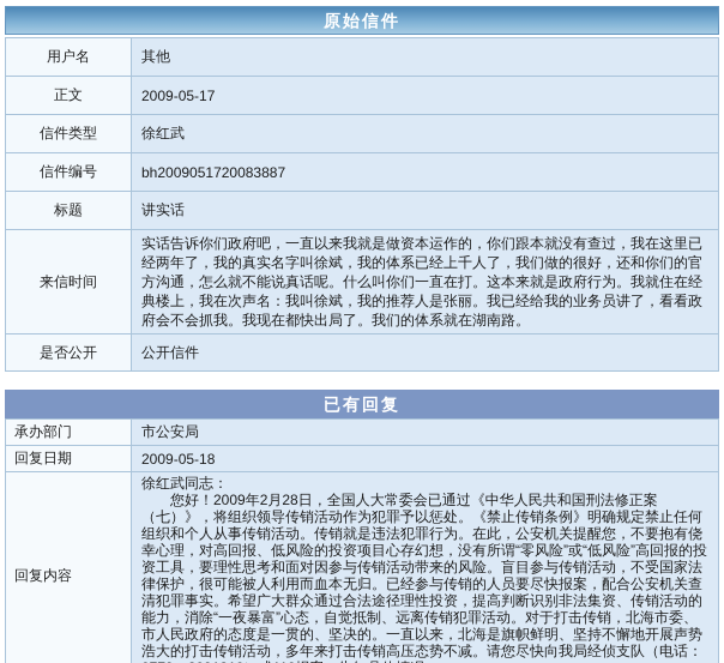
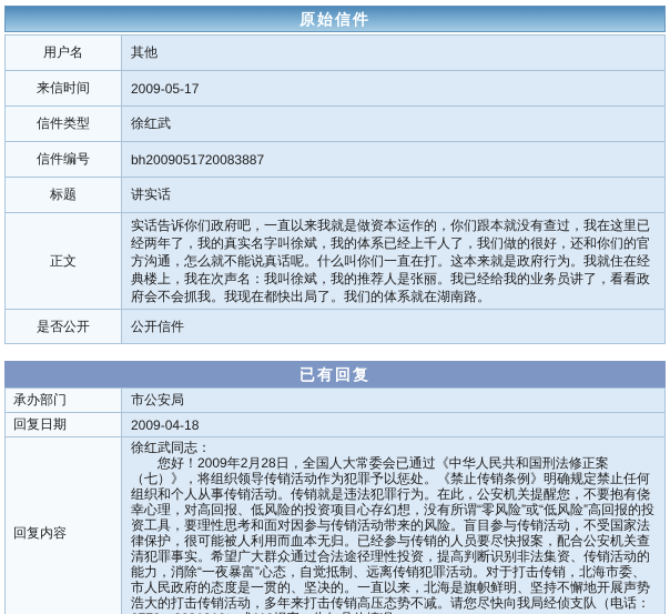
  原始信件
  用户名	其他
- 正文	2009-05-17
+ 来信时间	2009-05-17
  信件类型	徐红武
  信件编号	bh2009051720083887
  标题	讲实话
- 来信时间	实话告诉你们政府吧，一直以来我就是做资本运作的，你们跟本就没有查过，我在这里已经两年了，我的真实名字叫徐斌，我的体系已经上千人了，我们做的很好，还和你们的官方沟通，怎么就不能说真话呢。什么叫你们一直在打。这本来就是政府行为。我就住在经典楼上，我在次声名：我叫徐斌，我的推荐人是张丽。我已经给我的业务员讲了，看看政府会不会抓我。我现在都快出局了。我们的体系就在湖南路。
+ 正文	实话告诉你们政府吧，一直以来我就是做资本运作的，你们跟本就没有查过，我在这里已经两年了，我的真实名字叫徐斌，我的体系已经上千人了，我们做的很好，还和你们的官方沟通，怎么就不能说真话呢。什么叫你们一直在打。这本来就是政府行为。我就住在经典楼上，我在次声名：我叫徐斌，我的推荐人是张丽。我已经给我的业务员讲了，看看政府会不会抓我。我现在都快出局了。我们的体系就在湖南路。
  是否公开	公开信件
  已有回复
  承办部门	市公安局
- 回复日期	2009-05-18
+ 回复日期	2009-04-18
  回复内容	徐红武同志： 您好！2009年2月28日，全国人大常委会已通过《中华人民共和国刑法修正案（七）》，将组织领导传销活动作为犯罪予以惩处。《禁止传销条例》明确规定禁止任何组织和个人从事传销活动。传销就是违法犯罪行为。在此，公安机关提醒您，不要抱有侥幸心理，对高回报、低风险的投资项目心存幻想，没有所谓“零风险”或“低风险”高回报的投资工具，要理性思考和面对因参与传销活动带来的风险。盲目参与传销活动，不受国家法律保护，很可能被人利用而血本无归。已经参与传销的人员要尽快报案，配合公安机关查清犯罪事实。希望广大群众通过合法途径理性投资，提高判断识别非法集资、传销活动的能力，消除“一夜暴富”心态，自觉抵制、远离传销犯罪活动。对于打击传销，北海市委、市人民政府的态度是一贯的、坚决的。一直以来，北海是旗帜鲜明、坚持不懈地开展声势浩大的打击传销活动，多年来打击传销高压态势不减。请您尽快向我局经侦支队（电话：
